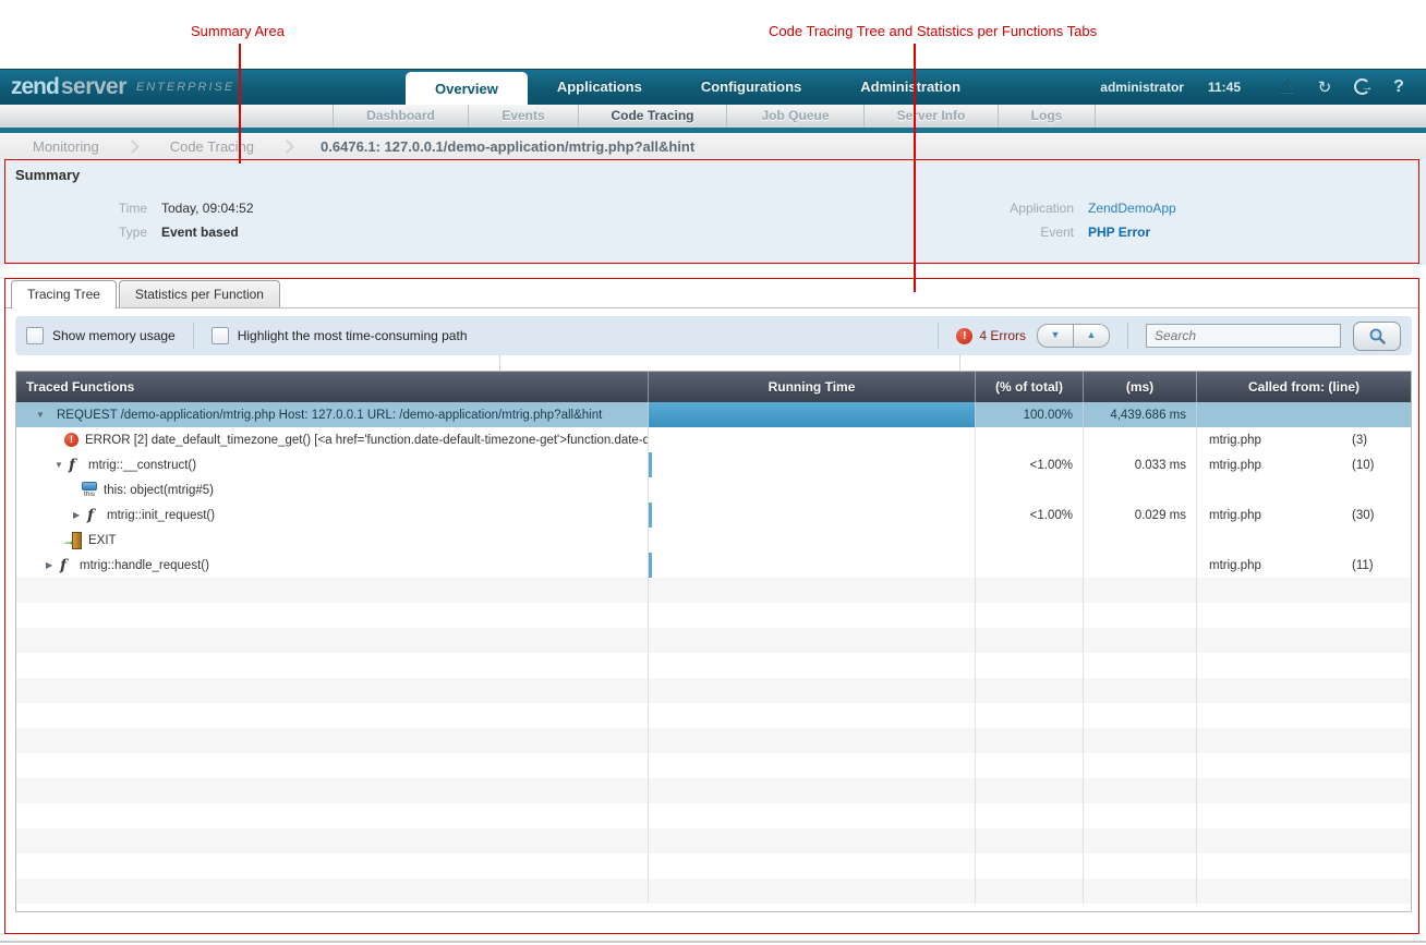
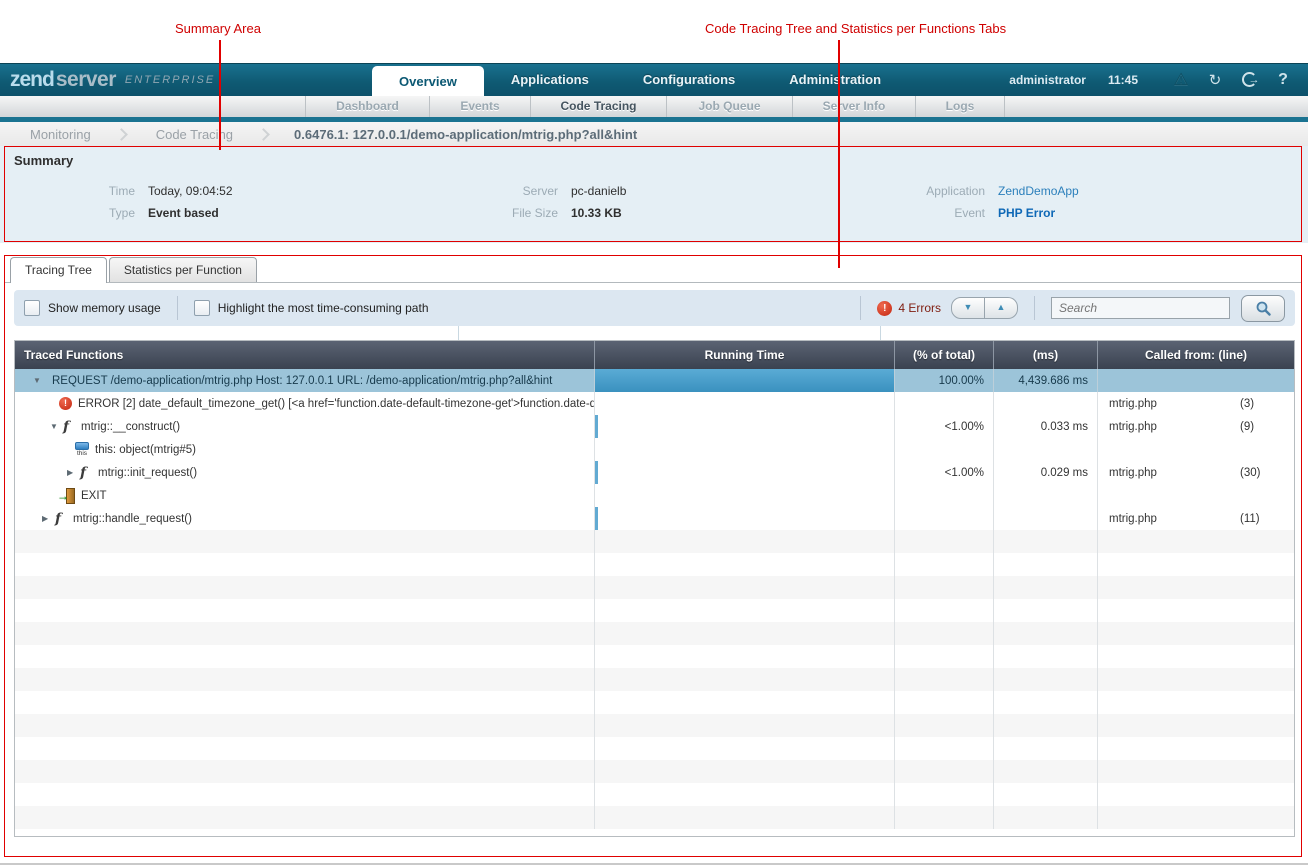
  zend
  server
  ENTERPRISE
  Overview
  Applications
  Configurations
  Administration
  administrator
  11:45
  ⚠
  ↻
  →
  ?
  Dashboard
  Events
  Code Tracing
  Job Queue
  Server Info
  Logs
  Monitoring
  Code Tracing
  0.6476.1: 127.0.0.1/demo-application/mtrig.php?all&hint
  Summary
  Time
  Today, 09:04:52
  Type
  Event based
+ Server
+ pc-danielb
+ File Size
+ 10.33 KB
  Application
  ZendDemoApp
  Event
  PHP Error
  Tracing Tree
  Statistics per Function
  Show memory usage
  Highlight the most time-consuming path
  !
  4 Errors
  ▼
  ▲
  Search
  Traced Functions
  Running Time
  (% of total)
  (ms)
  Called from: (line)
  ▼
  REQUEST /demo-application/mtrig.php Host: 127.0.0.1 URL: /demo-application/mtrig.php?all&hint
  100.00%
  4,439.686 ms
  !
  ERROR [2] date_default_timezone_get() [<a href='function.date-default-timezone-get'>function.date-d
  mtrig.php
  (3)
  ▼
  f
  mtrig::__construct()
  <1.00%
  0.033 ms
  mtrig.php
- (10)
+ (9)
  this: object(mtrig#5)
  ▶
  f
  mtrig::init_request()
  <1.00%
  0.029 ms
  mtrig.php
  (30)
  →
  EXIT
  ▶
  f
  mtrig::handle_request()
  mtrig.php
  (11)
  Summary Area
  Code Tracing Tree and Statistics per Functions Tabs
